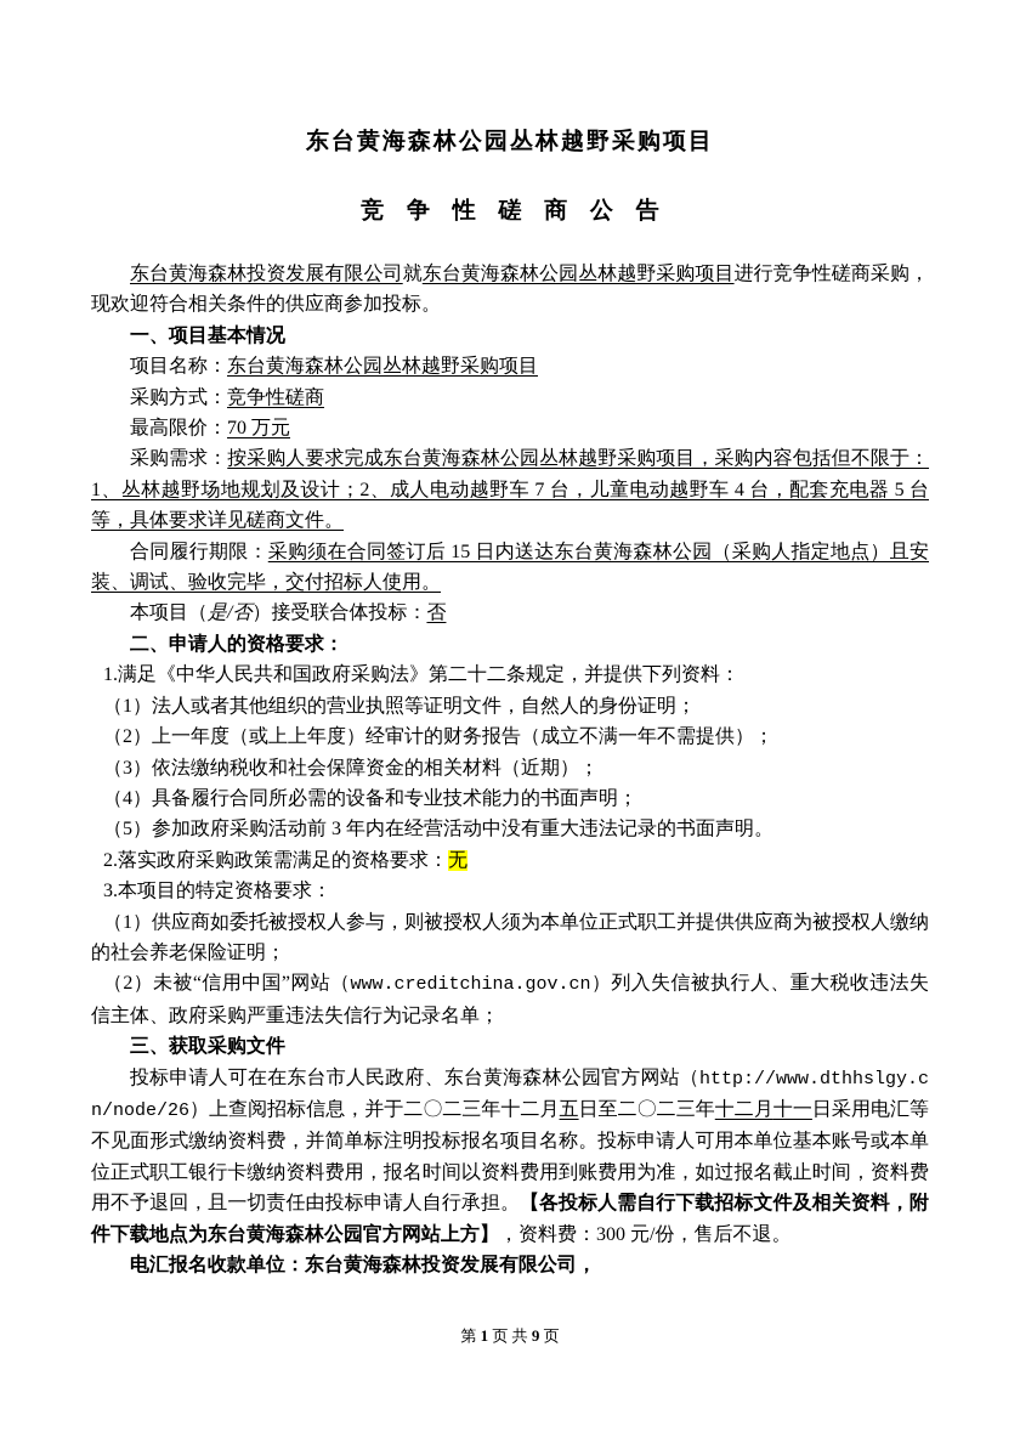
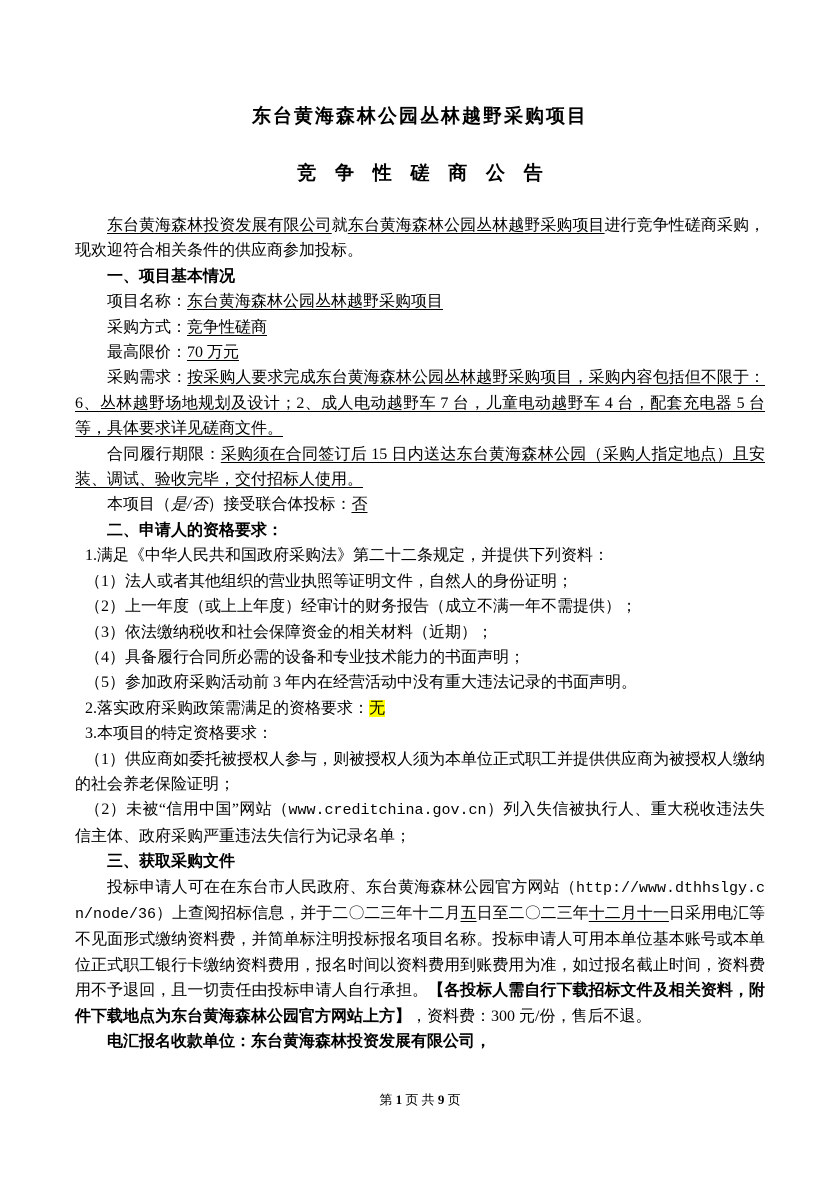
  东台黄海森林公园丛林越野采购项目
  竞 争 性 磋 商 公 告
  东台黄海森林投资发展有限公司就东台黄海森林公园丛林越野采购项目进行竞争性磋商采购，现欢迎符合相关条件的供应商参加投标。
  一、项目基本情况
  项目名称：东台黄海森林公园丛林越野采购项目
  采购方式：竞争性磋商
  最高限价：70 万元
- 采购需求：按采购人要求完成东台黄海森林公园丛林越野采购项目，采购内容包括但不限于：1、丛林越野场地规划及设计；2、成人电动越野车 7 台，儿童电动越野车 4 台，配套充电器 5 台等，具体要求详见磋商文件。
+ 采购需求：按采购人要求完成东台黄海森林公园丛林越野采购项目，采购内容包括但不限于：6、丛林越野场地规划及设计；2、成人电动越野车 7 台，儿童电动越野车 4 台，配套充电器 5 台等，具体要求详见磋商文件。
  合同履行期限：采购须在合同签订后 15 日内送达东台黄海森林公园（采购人指定地点）且安装、调试、验收完毕，交付招标人使用。
  本项目（是/否）接受联合体投标：否
  二、申请人的资格要求：
  1.满足《中华人民共和国政府采购法》第二十二条规定，并提供下列资料：
  （1）法人或者其他组织的营业执照等证明文件，自然人的身份证明；
  （2）上一年度（或上上年度）经审计的财务报告（成立不满一年不需提供）；
  （3）依法缴纳税收和社会保障资金的相关材料（近期）；
  （4）具备履行合同所必需的设备和专业技术能力的书面声明；
  （5）参加政府采购活动前 3 年内在经营活动中没有重大违法记录的书面声明。
  2.落实政府采购政策需满足的资格要求：无
  3.本项目的特定资格要求：
  （1）供应商如委托被授权人参与，则被授权人须为本单位正式职工并提供供应商为被授权人缴纳的社会养老保险证明；
  （2）未被“信用中国”网站（www.creditchina.gov.cn）列入失信被执行人、重大税收违法失信主体、政府采购严重违法失信行为记录名单；
  三、获取采购文件
- 投标申请人可在在东台市人民政府、东台黄海森林公园官方网站（http://www.dthhslgy.cn/node/26）上查阅招标信息，并于二〇二三年十二月五日至二〇二三年十二月十一日采用电汇等不见面形式缴纳资料费，并简单标注明投标报名项目名称。投标申请人可用本单位基本账号或本单位正式职工银行卡缴纳资料费用，报名时间以资料费用到账费用为准，如过报名截止时间，资料费用不予退回，且一切责任由投标申请人自行承担。【各投标人需自行下载招标文件及相关资料，附件下载地点为东台黄海森林公园官方网站上方】，资料费：300 元/份，售后不退。
+ 投标申请人可在在东台市人民政府、东台黄海森林公园官方网站（http://www.dthhslgy.cn/node/36）上查阅招标信息，并于二〇二三年十二月五日至二〇二三年十二月十一日采用电汇等不见面形式缴纳资料费，并简单标注明投标报名项目名称。投标申请人可用本单位基本账号或本单位正式职工银行卡缴纳资料费用，报名时间以资料费用到账费用为准，如过报名截止时间，资料费用不予退回，且一切责任由投标申请人自行承担。【各投标人需自行下载招标文件及相关资料，附件下载地点为东台黄海森林公园官方网站上方】，资料费：300 元/份，售后不退。
  电汇报名收款单位：东台黄海森林投资发展有限公司，
  第 1 页 共 9 页
